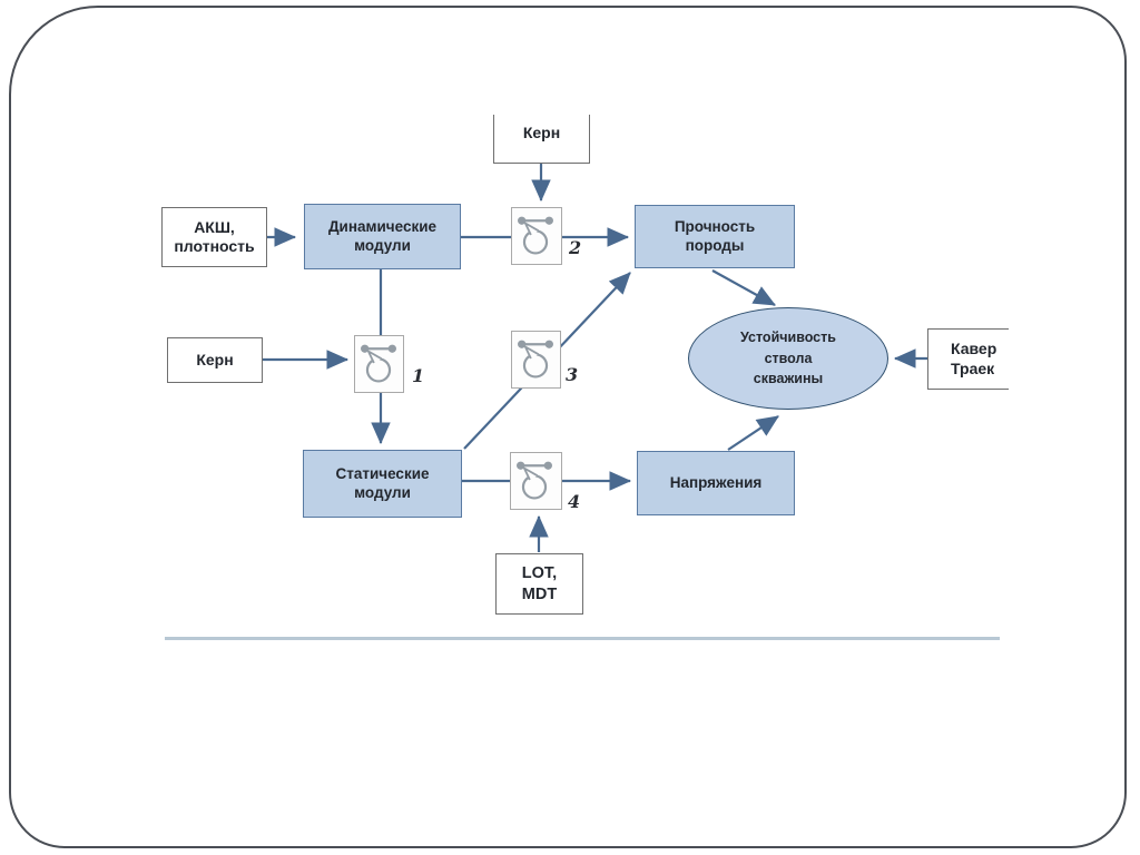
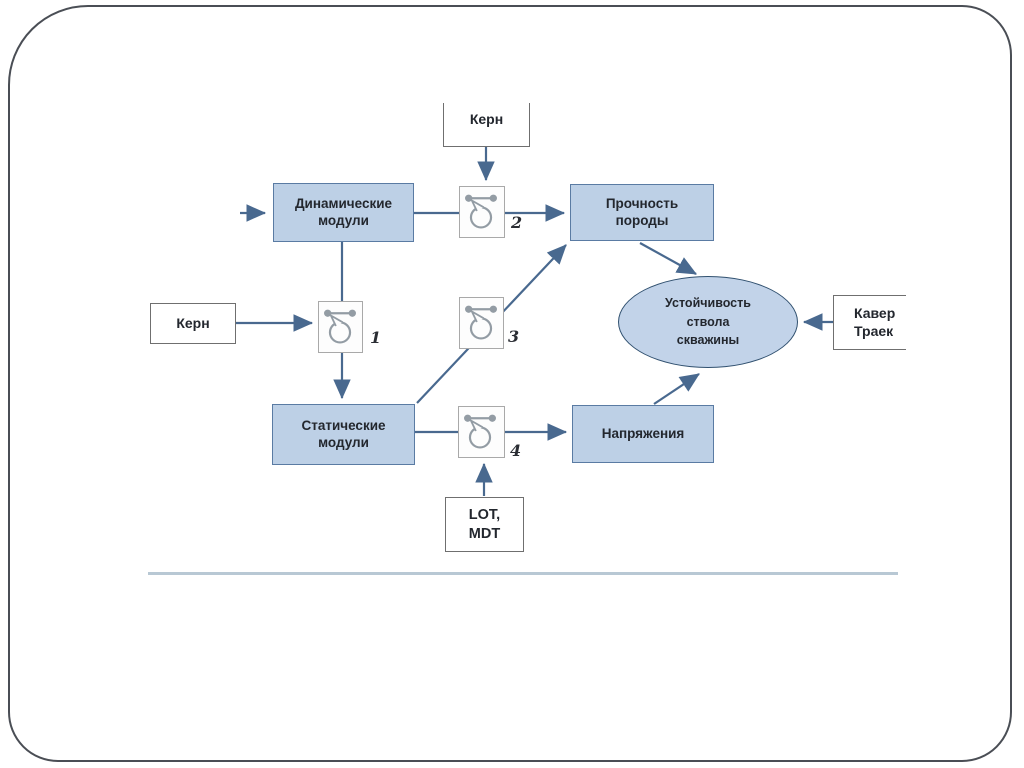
  Керн
- АКШ,
- плотность
  Динамические
  модули
  Прочность
  породы
  Керн
  Устойчивость
  ствола
  скважины
  Кавер
  Траек
  Статические
  модули
  Напряжения
  LOT,
  MDT
  1
  2
  3
  4
